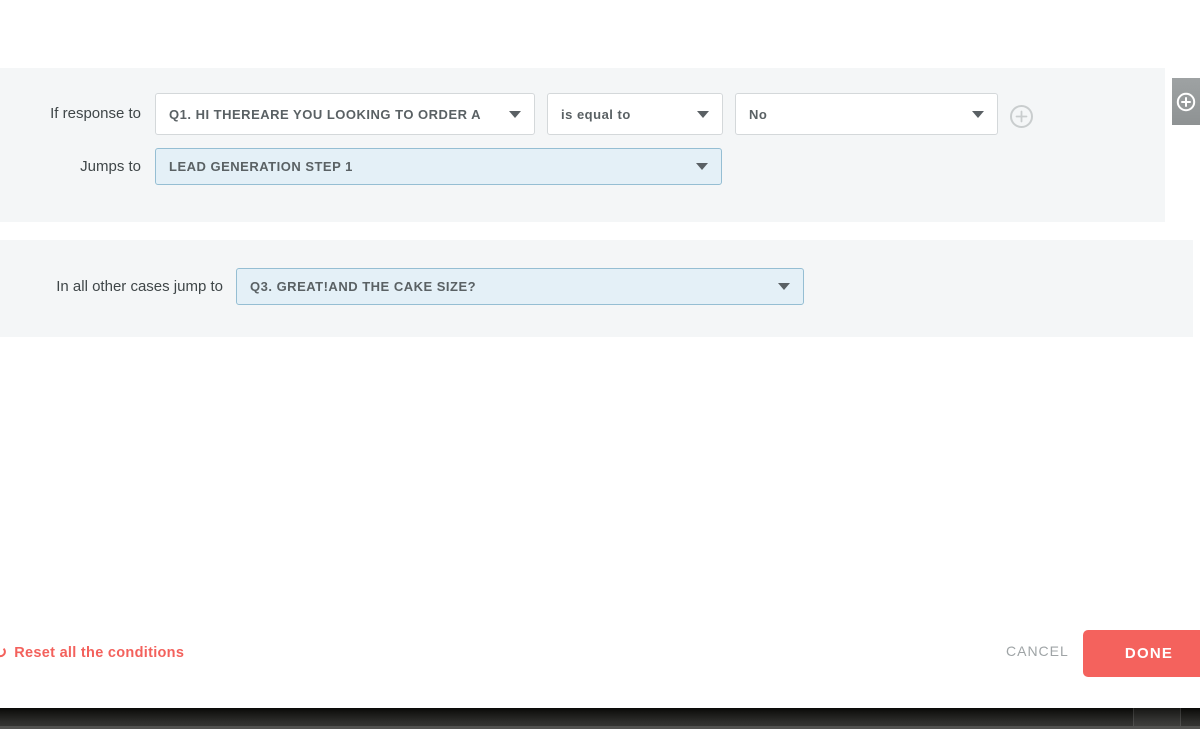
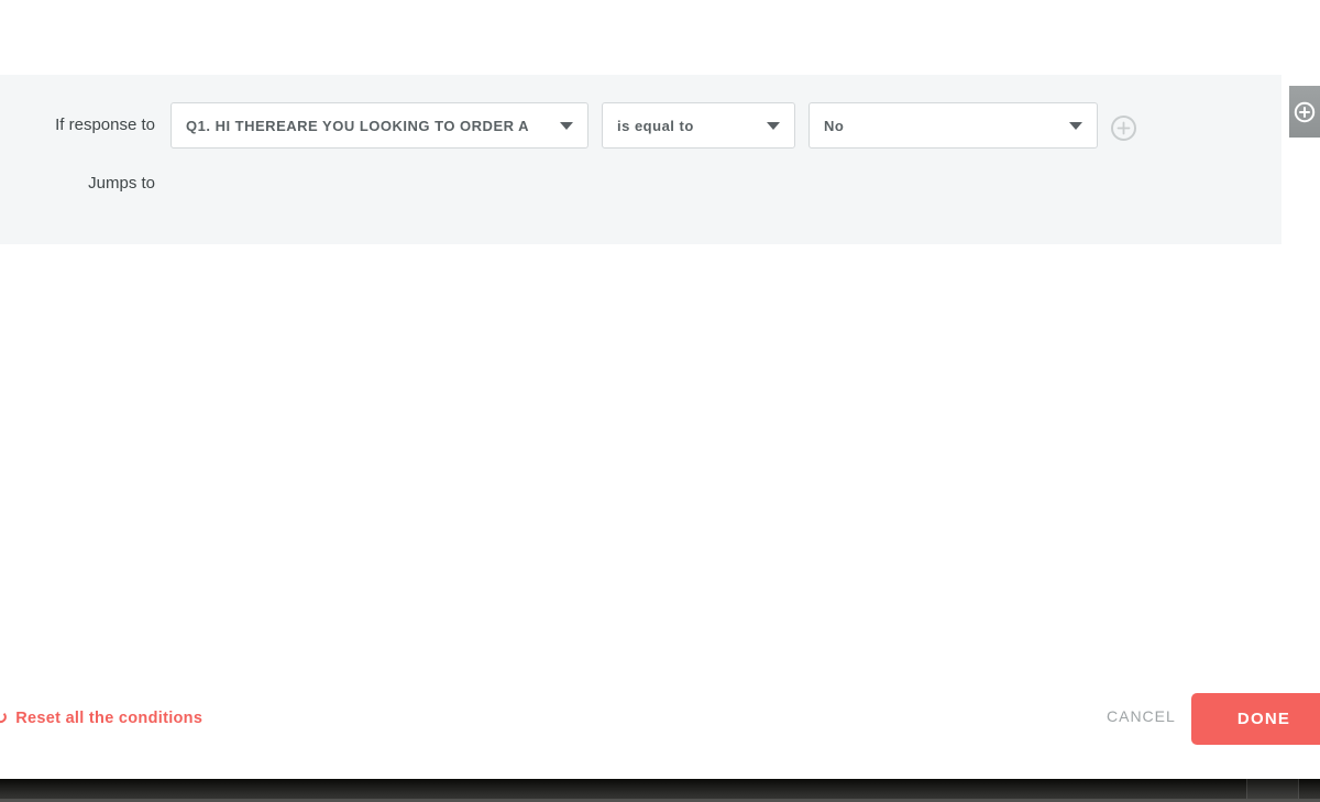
  If response to
  Q1. HI THEREARE YOU LOOKING TO ORDER A
  is equal to
  No
  Jumps to
- LEAD GENERATION STEP 1
- In all other cases jump to
- Q3. GREAT!AND THE CAKE SIZE?
  ↻
  Reset all the conditions
  CANCEL
  DONE
